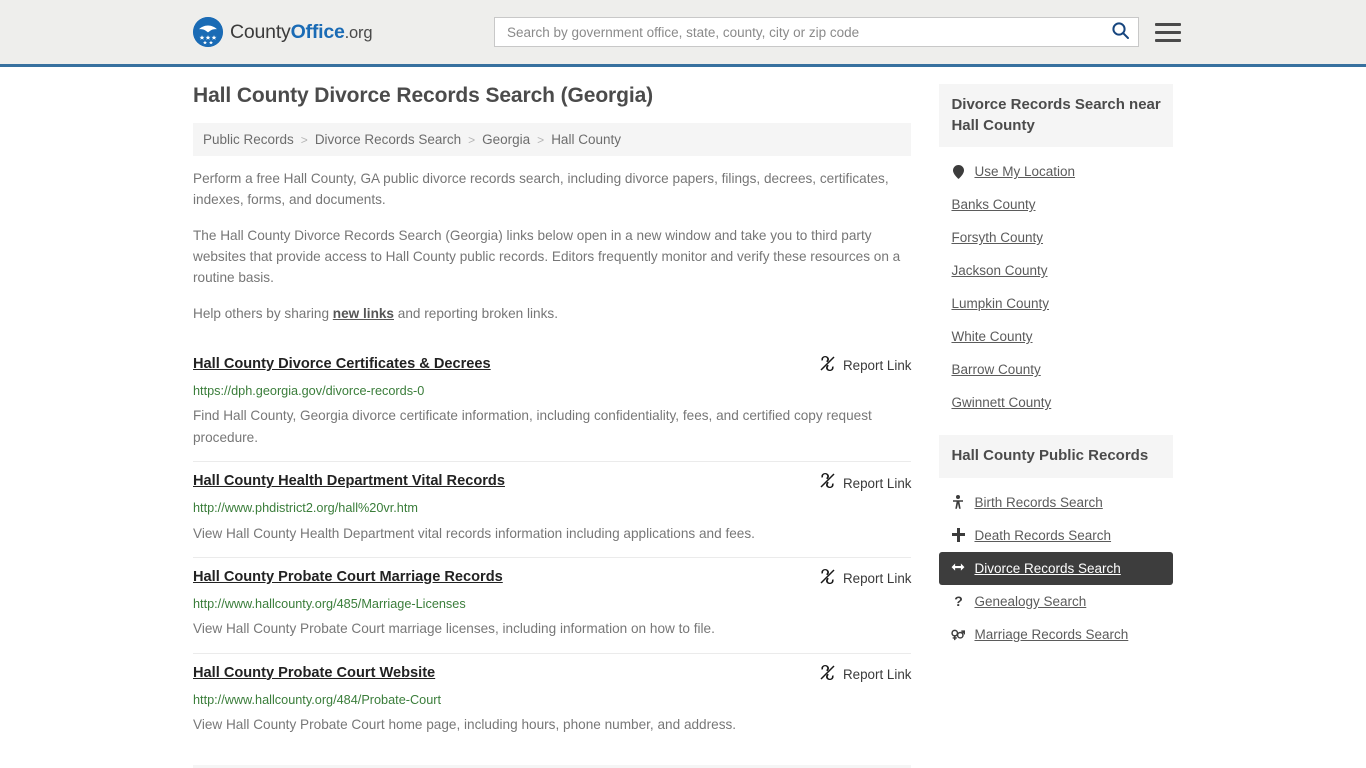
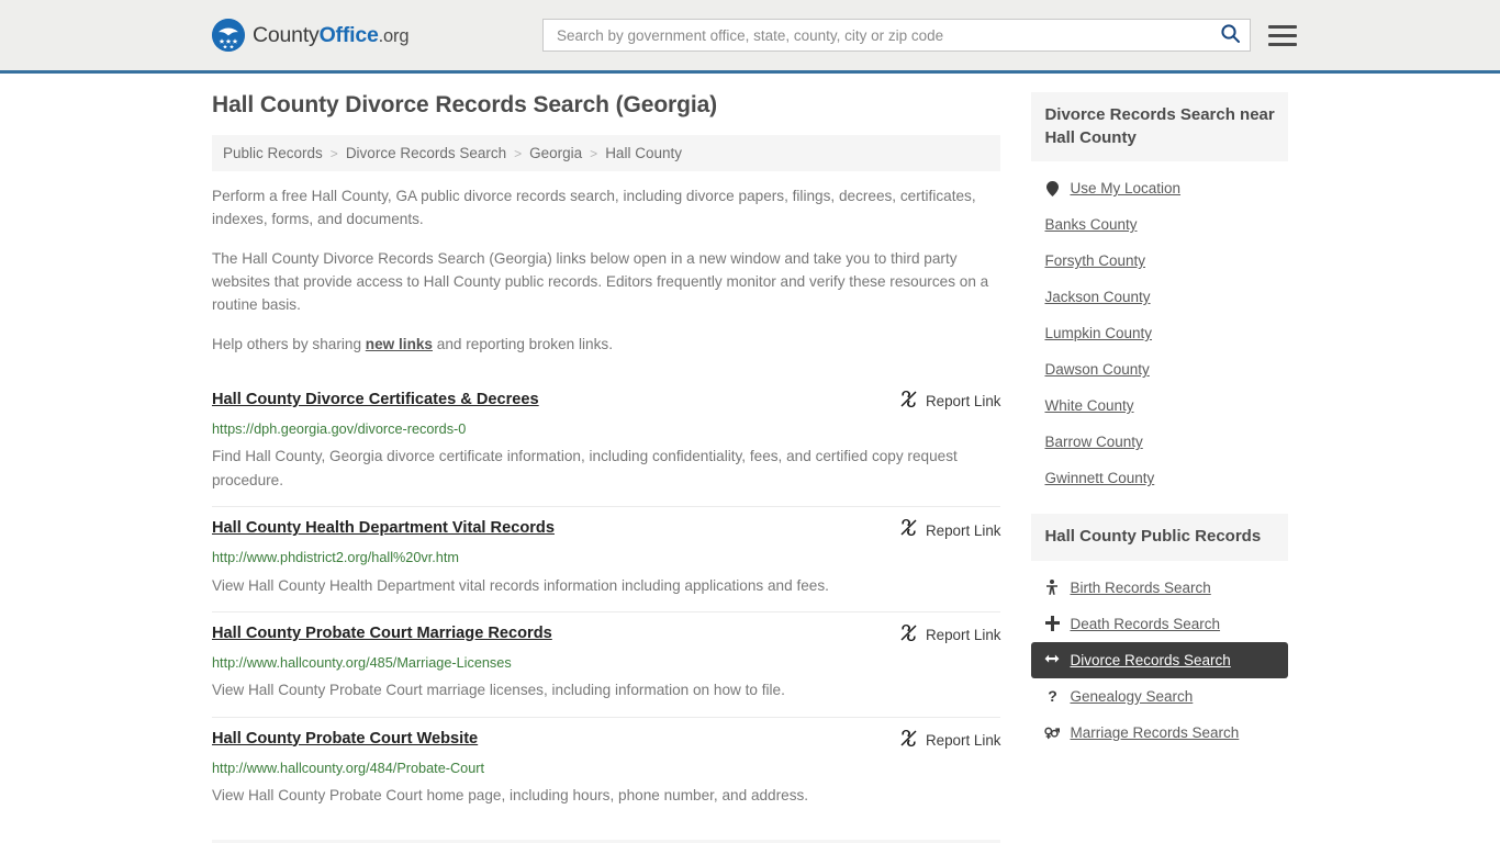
  CountyOffice.org
  Search by government office, state, county, city or zip code
  Hall County Divorce Records Search (Georgia)
  Public Records
  >
  Divorce Records Search
  >
  Georgia
  >
  Hall County
  Perform a free Hall County, GA public divorce records search, including divorce papers, filings, decrees, certificates, indexes, forms, and documents.
  The Hall County Divorce Records Search (Georgia) links below open in a new window and take you to third party websites that provide access to Hall County public records. Editors frequently monitor and verify these resources on a routine basis.
  Help others by sharing new links and reporting broken links.
  Hall County Divorce Certificates & Decrees
  Report Link
  https://dph.georgia.gov/divorce-records-0
  Find Hall County, Georgia divorce certificate information, including confidentiality, fees, and certified copy request procedure.
  Hall County Health Department Vital Records
  Report Link
  http://www.phdistrict2.org/hall%20vr.htm
  View Hall County Health Department vital records information including applications and fees.
  Hall County Probate Court Marriage Records
  Report Link
  http://www.hallcounty.org/485/Marriage-Licenses
  View Hall County Probate Court marriage licenses, including information on how to file.
  Hall County Probate Court Website
  Report Link
  http://www.hallcounty.org/484/Probate-Court
  View Hall County Probate Court home page, including hours, phone number, and address.
  Divorce Records Search near Hall County
  Use My Location
  Banks County
  Forsyth County
  Jackson County
  Lumpkin County
+ Dawson County
  White County
  Barrow County
  Gwinnett County
  Hall County Public Records
  Birth Records Search
  Death Records Search
  Divorce Records Search
  ?
  Genealogy Search
  Marriage Records Search
